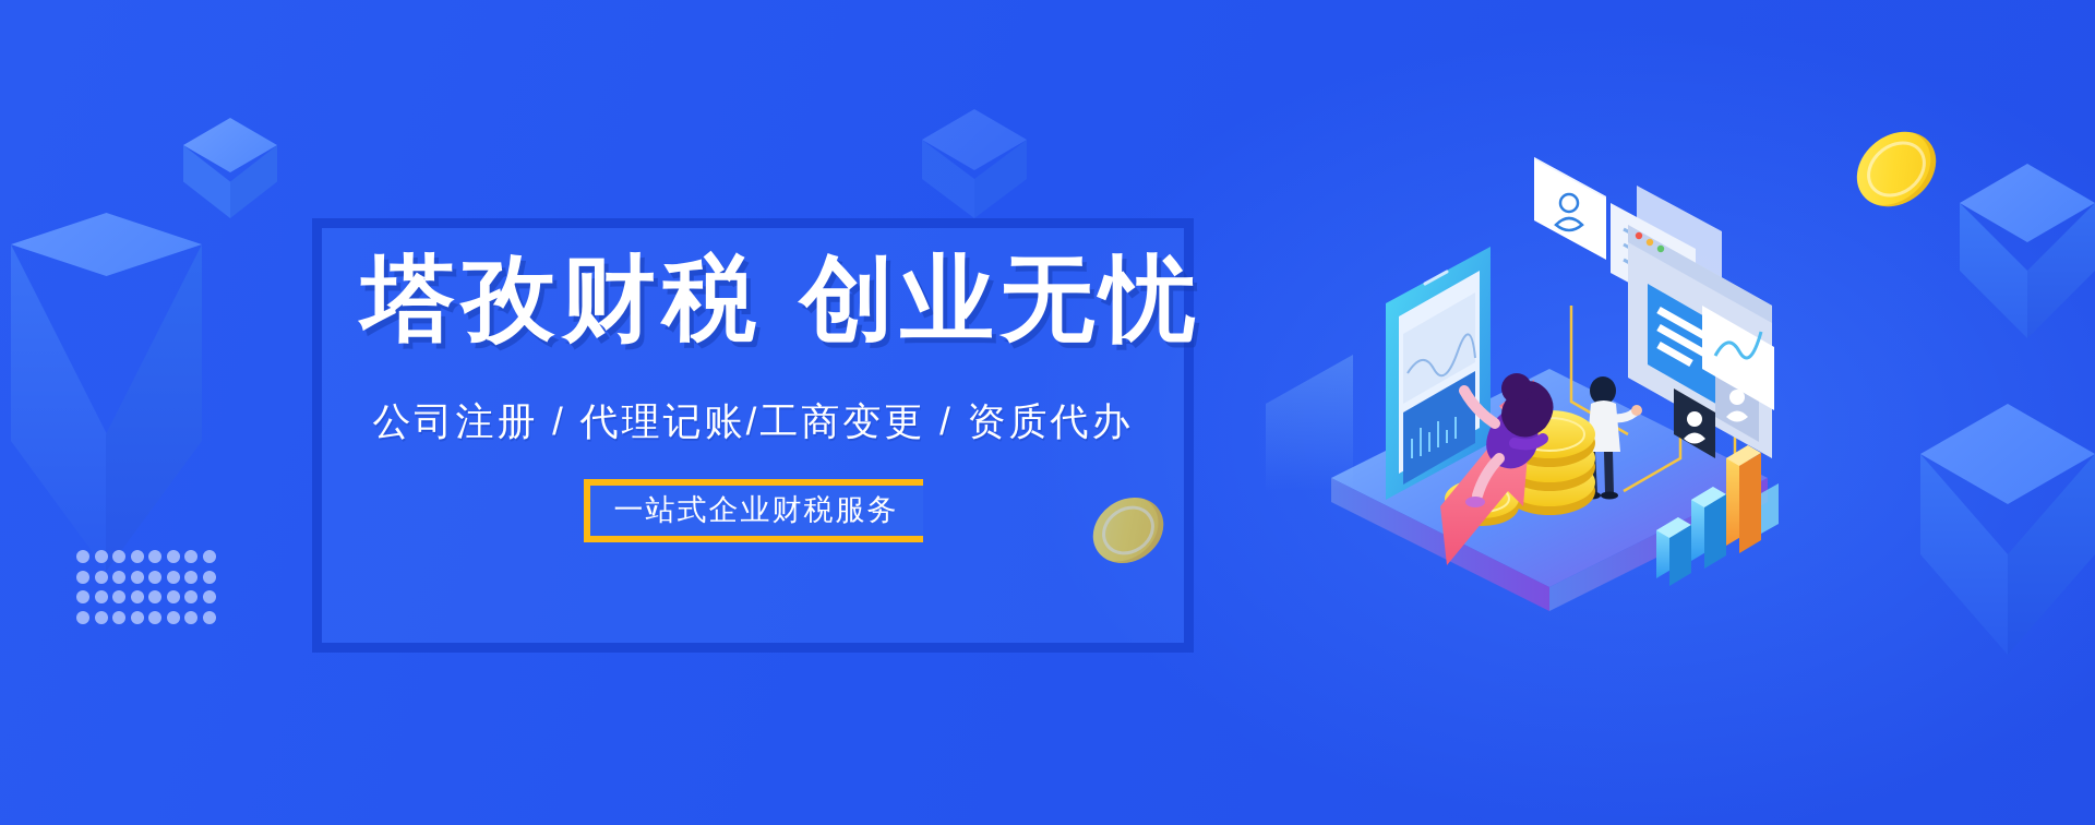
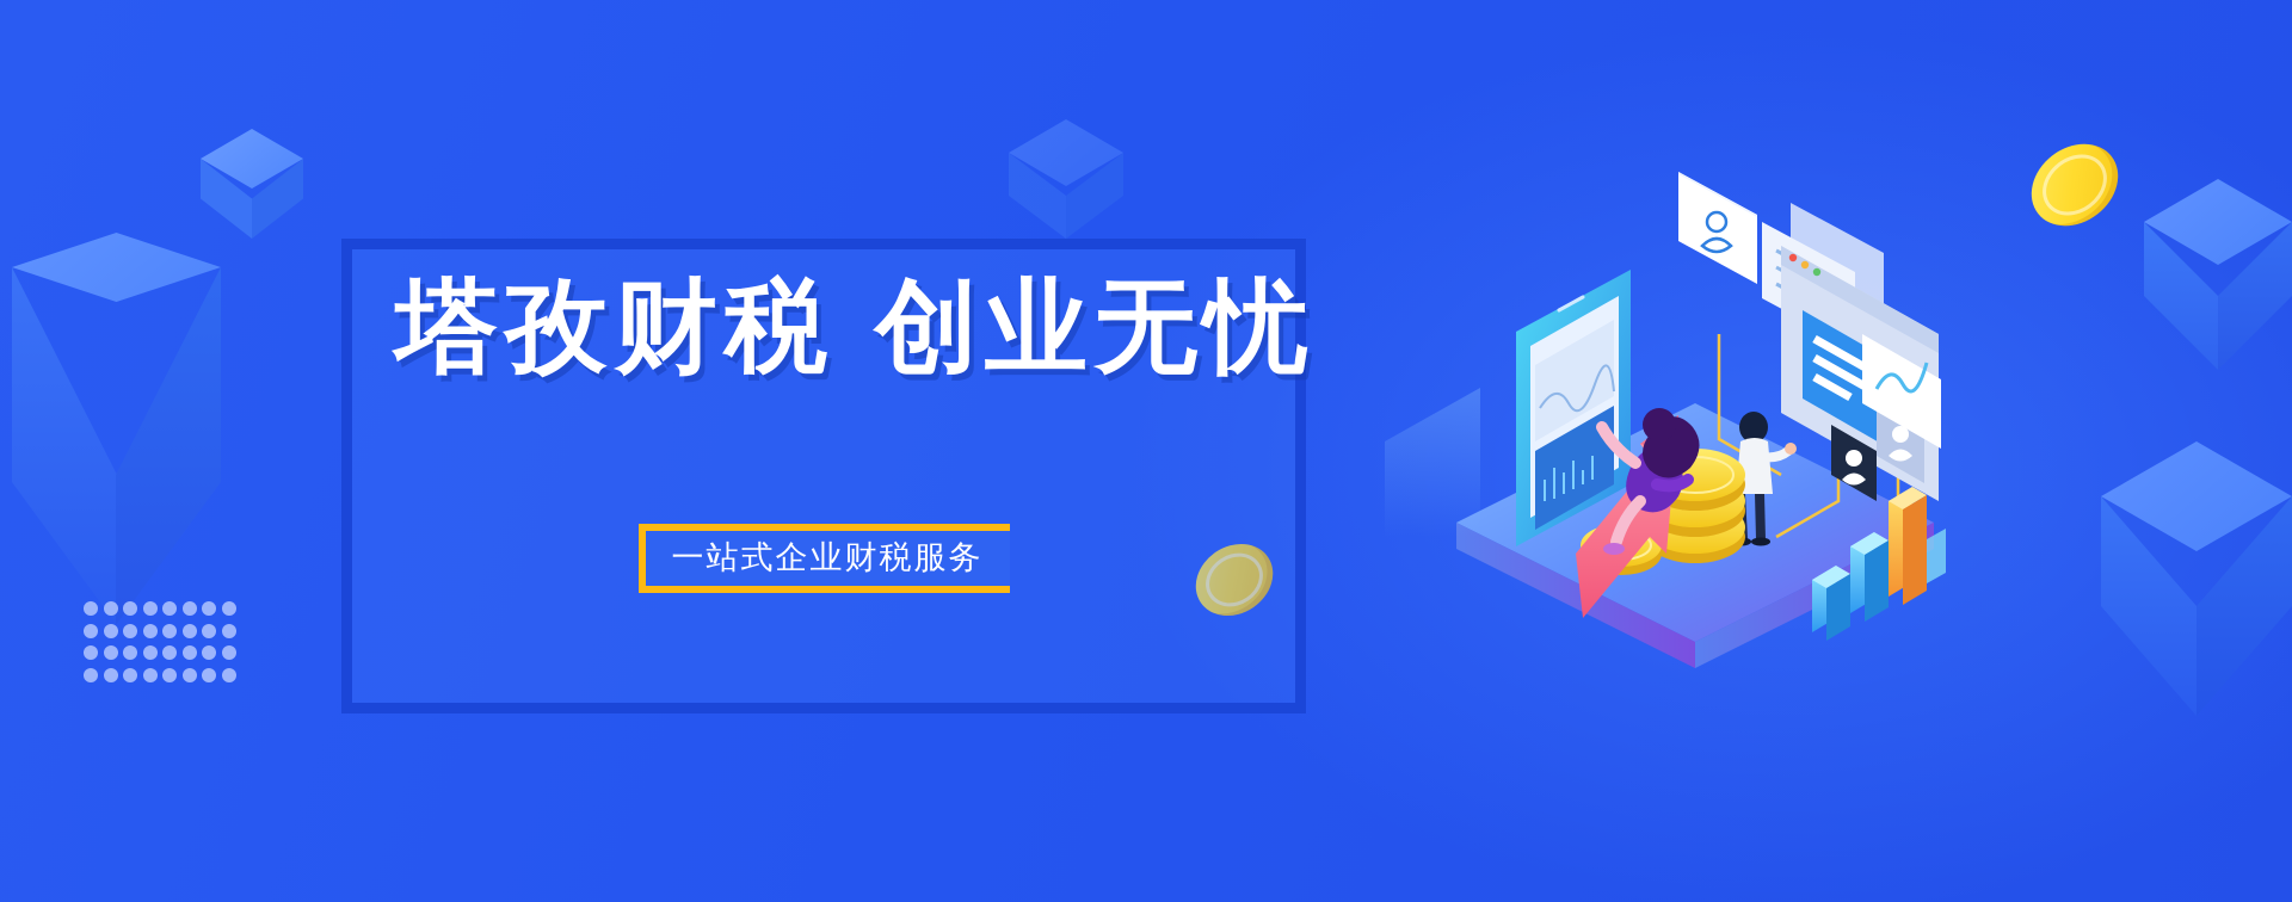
  塔孜财税 创业无忧
- 公司注册 / 代理记账/工商变更 / 资质代办
  一站式企业财税服务
